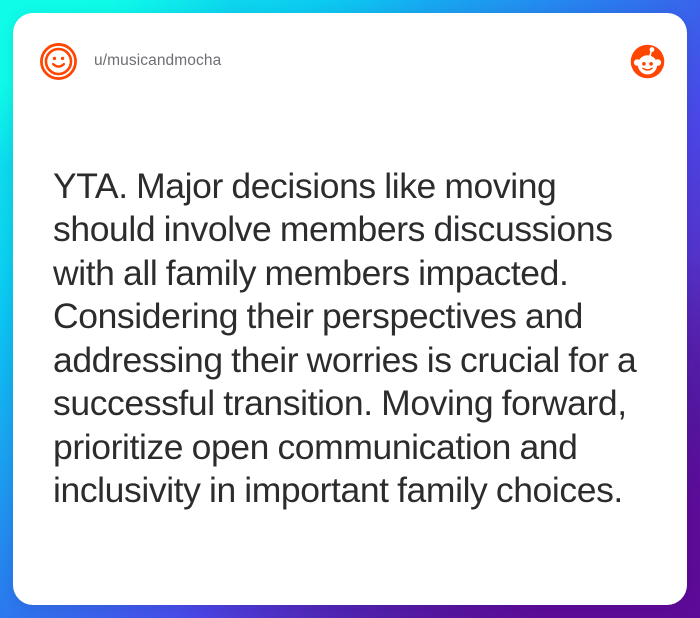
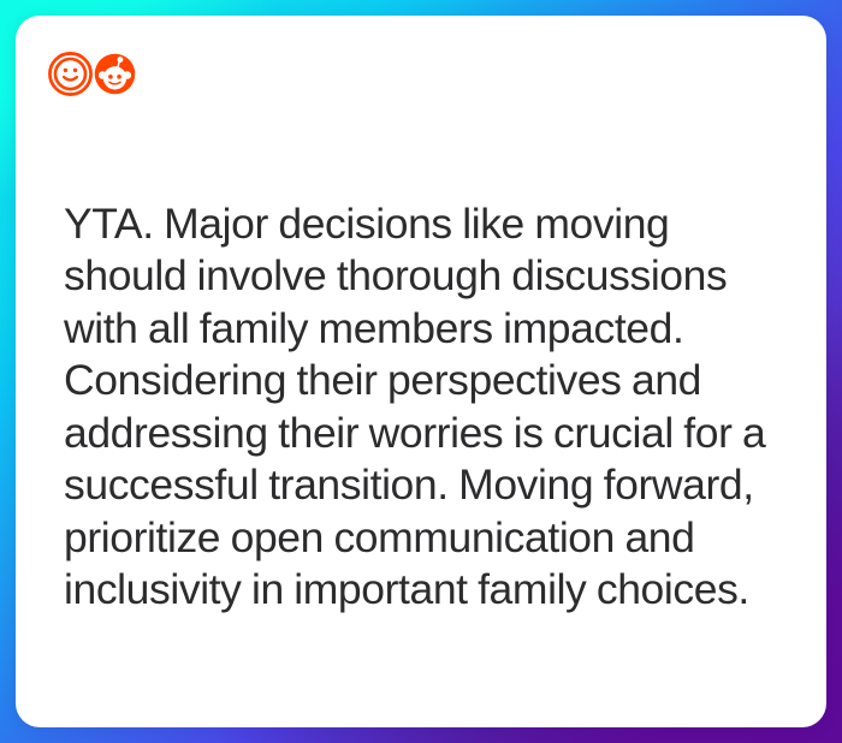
- u/musicandmocha
- YTA. Major decisions like moving should involve members discussions with all family members impacted. Considering their perspectives and addressing their worries is crucial for a successful transition. Moving forward, prioritize open communication and inclusivity in important family choices.
+ YTA. Major decisions like moving should involve thorough discussions with all family members impacted. Considering their perspectives and addressing their worries is crucial for a successful transition. Moving forward, prioritize open communication and inclusivity in important family choices.
